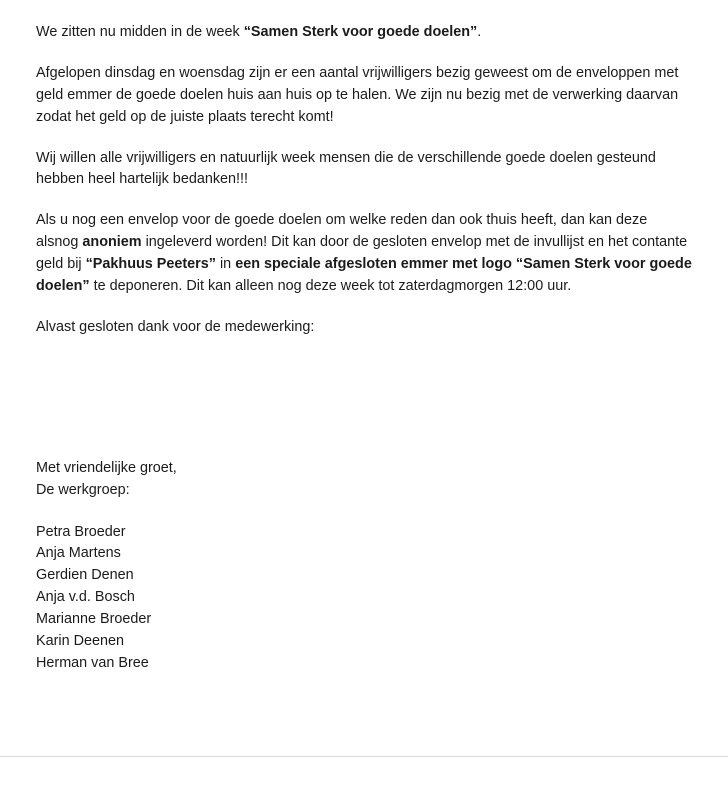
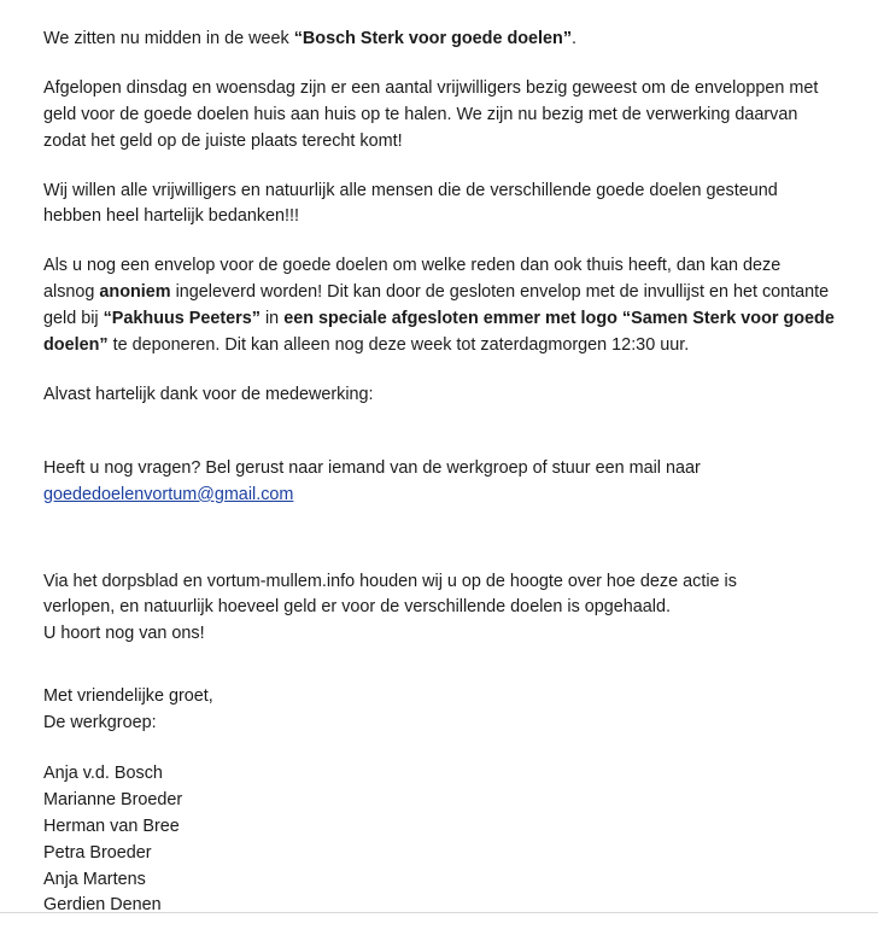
- We zitten nu midden in de week “Samen Sterk voor goede doelen”.
+ We zitten nu midden in de week “Bosch Sterk voor goede doelen”.
- Afgelopen dinsdag en woensdag zijn er een aantal vrijwilligers bezig geweest om de enveloppen met geld emmer de goede doelen huis aan huis op te halen. We zijn nu bezig met de verwerking daarvan zodat het geld op de juiste plaats terecht komt!
+ Afgelopen dinsdag en woensdag zijn er een aantal vrijwilligers bezig geweest om de enveloppen met geld voor de goede doelen huis aan huis op te halen. We zijn nu bezig met de verwerking daarvan zodat het geld op de juiste plaats terecht komt!
- Wij willen alle vrijwilligers en natuurlijk week mensen die de verschillende goede doelen gesteund hebben heel hartelijk bedanken!!!
+ Wij willen alle vrijwilligers en natuurlijk alle mensen die de verschillende goede doelen gesteund hebben heel hartelijk bedanken!!!
- Als u nog een envelop voor de goede doelen om welke reden dan ook thuis heeft, dan kan deze alsnog anoniem ingeleverd worden! Dit kan door de gesloten envelop met de invullijst en het contante geld bij “Pakhuus Peeters” in een speciale afgesloten emmer met logo “Samen Sterk voor goede doelen” te deponeren. Dit kan alleen nog deze week tot zaterdagmorgen 12:00 uur.
+ Als u nog een envelop voor de goede doelen om welke reden dan ook thuis heeft, dan kan deze alsnog anoniem ingeleverd worden! Dit kan door de gesloten envelop met de invullijst en het contante geld bij “Pakhuus Peeters” in een speciale afgesloten emmer met logo “Samen Sterk voor goede doelen” te deponeren. Dit kan alleen nog deze week tot zaterdagmorgen 12:30 uur.
- Alvast gesloten dank voor de medewerking:
+ Alvast hartelijk dank voor de medewerking:
+ Heeft u nog vragen? Bel gerust naar iemand van de werkgroep of stuur een mail naar
+ goededoelenvortum@gmail.com
+ Via het dorpsblad en vortum-mullem.info houden wij u op de hoogte over hoe deze actie is
+ verlopen, en natuurlijk hoeveel geld er voor de verschillende doelen is opgehaald.
+ U hoort nog van ons!
  Met vriendelijke groet,
  De werkgroep:
- Petra Broeder
+ Anja v.d. Bosch
- Anja Martens
+ Marianne Broeder
- Gerdien Denen
+ Herman van Bree
- Anja v.d. Bosch
+ Petra Broeder
- Marianne Broeder
+ Anja Martens
- Karin Deenen
- Herman van Bree
+ Gerdien Denen
